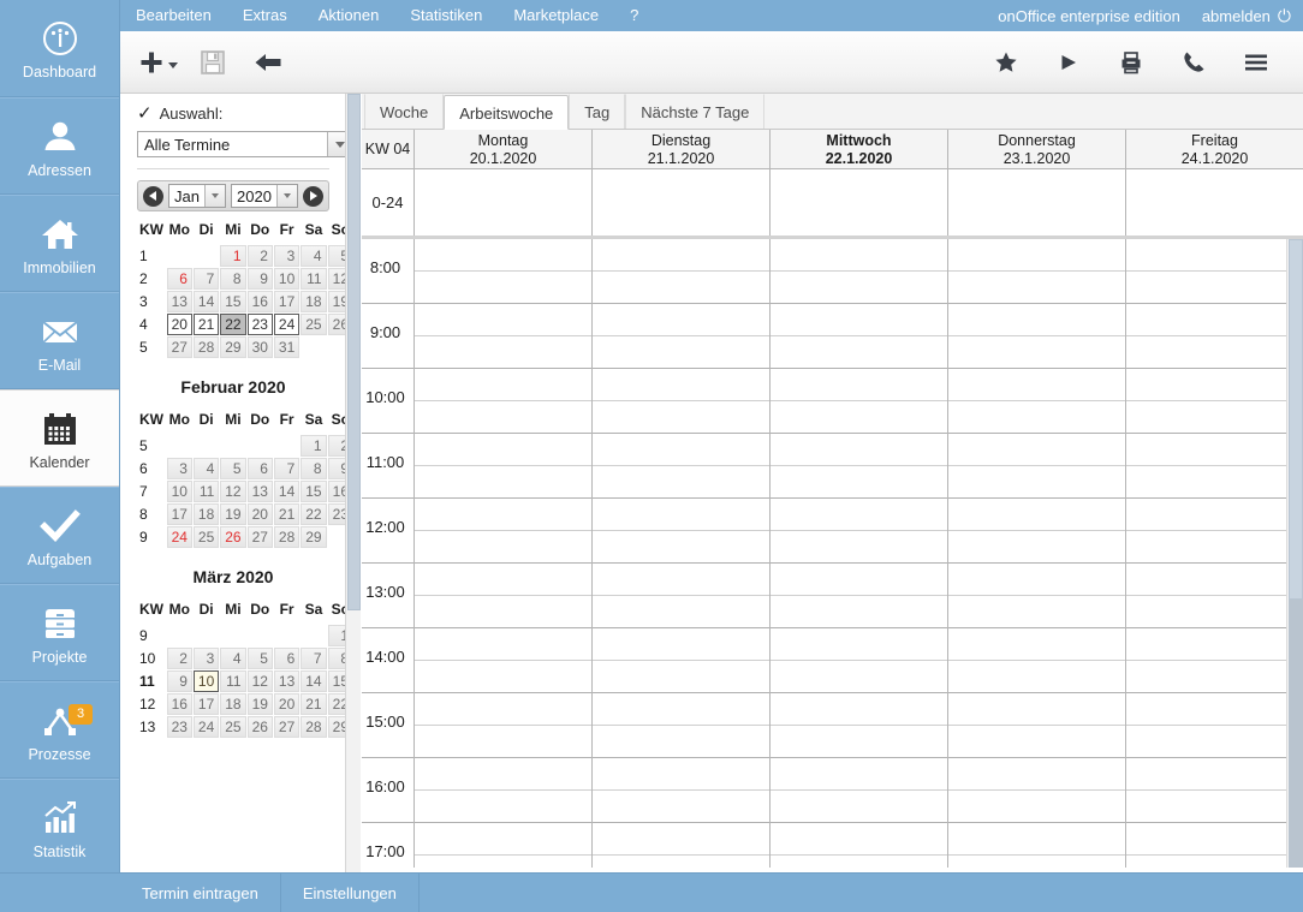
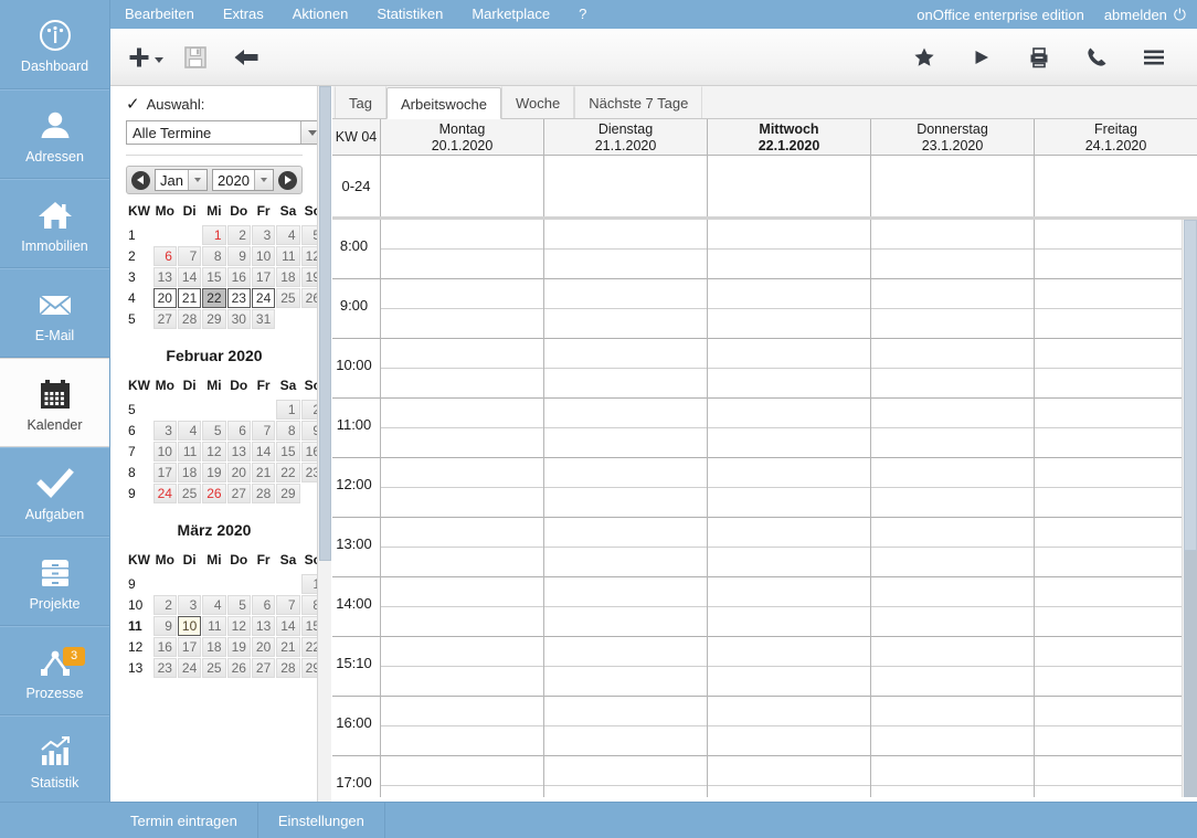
  Dashboard
  Adressen
  Immobilien
  E-Mail
  Kalender
  Aufgaben
  Projekte
  3
  Prozesse
  Statistik
  Bearbeiten
  Extras
  Aktionen
  Statistiken
  Marketplace
  ?
  onOffice enterprise edition
  abmelden
  ⏻
  ✓
  Auswahl:
  Alle Termine
  Jan
  2020
  KW	Mo	Di	Mi	Do	Fr	Sa	S
  1			1	2	3	4
  2	6	7	8	9	10	11	1
  3	13	14	15	16	17	18	1
  4	20	21	22	23	24	25	2
  5	27	28	29	30	31
  Februar 2020
  KW	Mo	Di	Mi	Do	Fr	Sa	S
  6	3	4	5	6	7	8
  7	10	11	12	13	14	15	1
  8	17	18	19	20	21	22	2
  9	24	25	26	27	28	29
  März 2020
  KW	Mo	Di	Mi	Do	Fr	Sa	S
  10	2	3	4	5	6	7
  11	9	10	11	12	13	14	1
  12	16	17	18	19	20	21	2
  13	23	24	25	26	27	28	2
- Woche
+ Tag
  Arbeitswoche
- Tag
+ Woche
  Nächste 7 Tage
  KW 04
  Montag
  20.1.2020
  Dienstag
  21.1.2020
  Mittwoch
  22.1.2020
  Donnerstag
  23.1.2020
  Freitag
  24.1.2020
  0-24
  8:00
  9:00
  10:00
  11:00
  12:00
  13:00
  14:00
- 15:00
+ 15:10
  16:00
  17:00
  Termin eintragen
  Einstellungen
